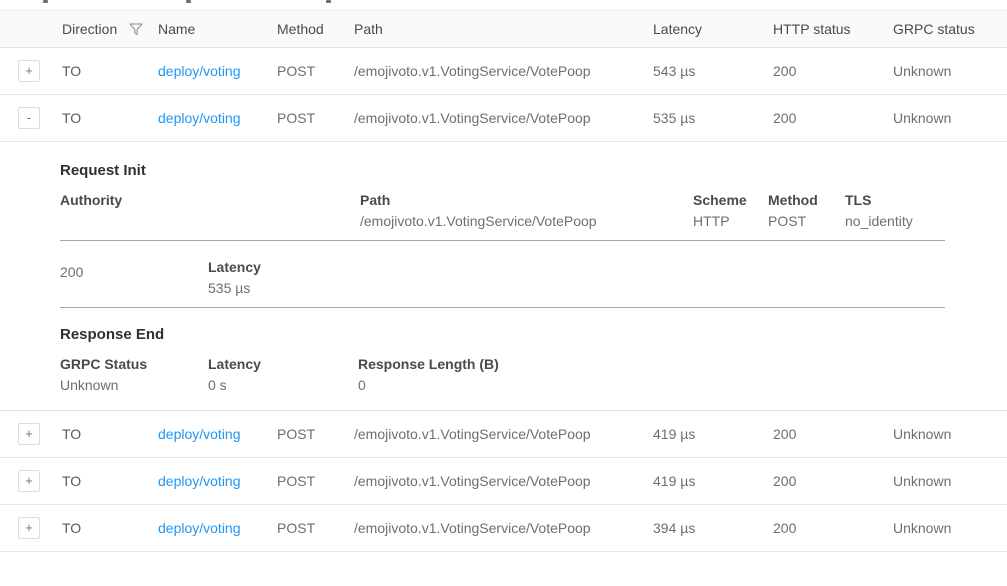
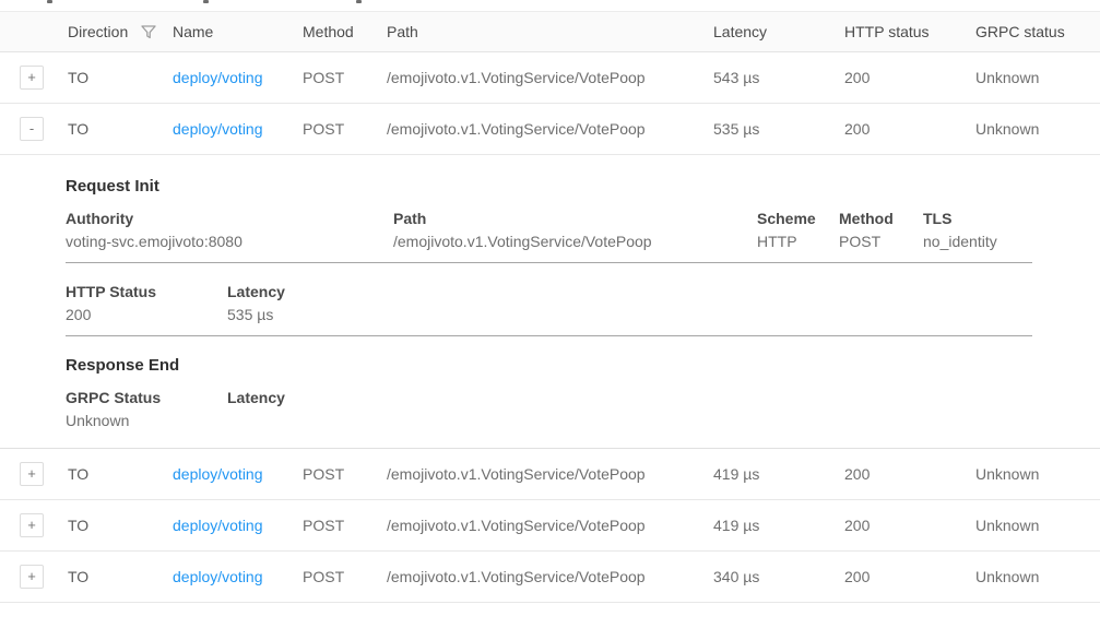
  Direction
  Name
  Method
  Path
  Latency
  HTTP status
  GRPC status
  +
  TO
  deploy/voting
  POST
  /emojivoto.v1.VotingService/VotePoop
  543 µs
  200
  Unknown
  -
  TO
  deploy/voting
  POST
  /emojivoto.v1.VotingService/VotePoop
  535 µs
  200
  Unknown
  Request Init
  Authority
+ voting-svc.emojivoto:8080
  Path
  /emojivoto.v1.VotingService/VotePoop
  Scheme
  HTTP
  Method
  POST
  TLS
  no_identity
+ HTTP Status
  200
  Latency
  535 µs
  Response End
  GRPC Status
  Unknown
  Latency
- 0 s
- Response Length (B)
- 0
  +
  TO
  deploy/voting
  POST
  /emojivoto.v1.VotingService/VotePoop
  419 µs
  200
  Unknown
  +
  TO
  deploy/voting
  POST
  /emojivoto.v1.VotingService/VotePoop
  419 µs
  200
  Unknown
  +
  TO
  deploy/voting
  POST
  /emojivoto.v1.VotingService/VotePoop
- 394 µs
+ 340 µs
  200
  Unknown
